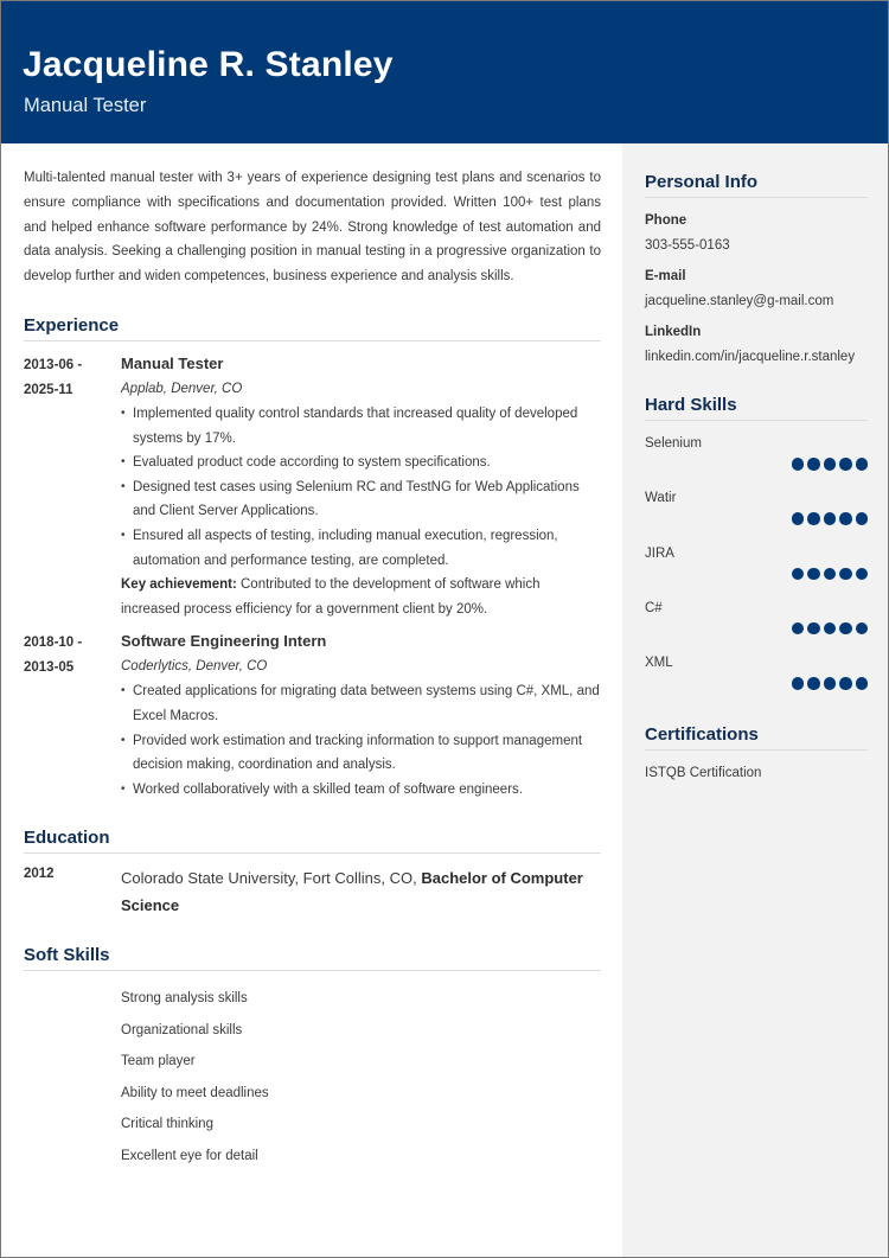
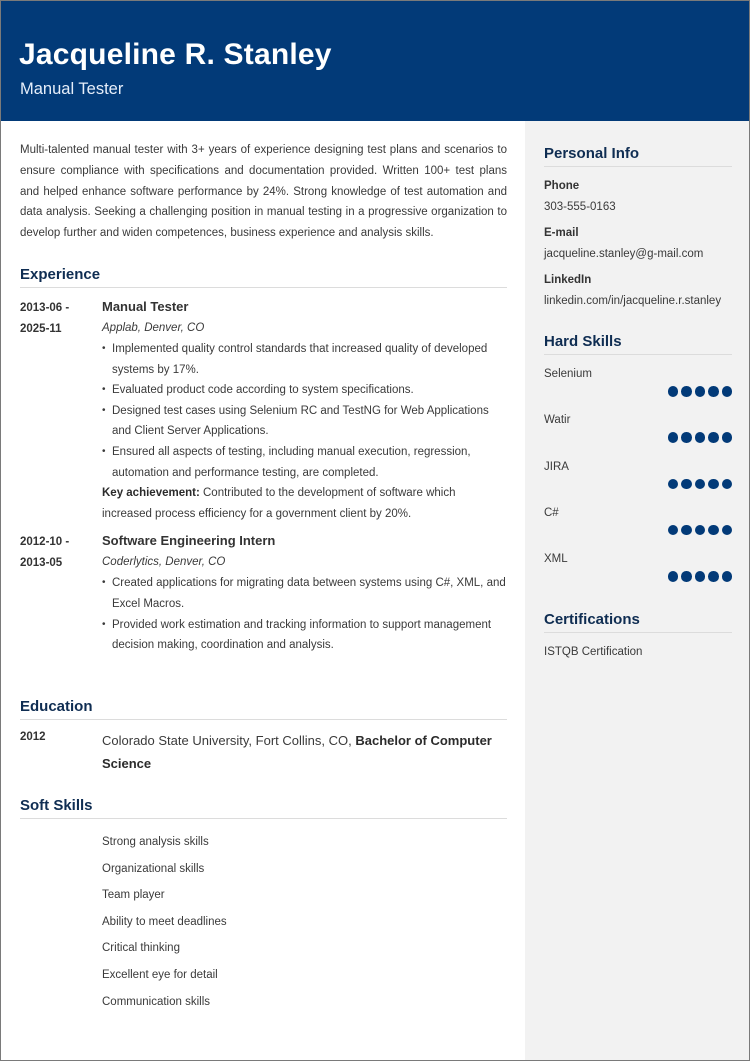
  Jacqueline R. Stanley
  Manual Tester
  Multi-talented manual tester with 3+ years of experience designing test plans and scenarios to ensure compliance with specifications and documentation provided. Written 100+ test plans and helped enhance software performance by 24%. Strong knowledge of test automation and data analysis. Seeking a challenging position in manual testing in a progressive organization to develop further and widen competences, business experience and analysis skills.
  Experience
  2013-06 -
  2025-11
  Manual Tester
  Applab, Denver, CO
  Implemented quality control standards that increased quality of developed systems by 17%.
  Evaluated product code according to system specifications.
  Designed test cases using Selenium RC and TestNG for Web Applications and Client Server Applications.
  Ensured all aspects of testing, including manual execution, regression, automation and performance testing, are completed.
  Key achievement: Contributed to the development of software which increased process efficiency for a government client by 20%.
- 2018-10 -
+ 2012-10 -
  2013-05
  Software Engineering Intern
  Coderlytics, Denver, CO
  Created applications for migrating data between systems using C#, XML, and Excel Macros.
  Provided work estimation and tracking information to support management decision making, coordination and analysis.
- Worked collaboratively with a skilled team of software engineers.
  Education
  2012
  Colorado State University, Fort Collins, CO, Bachelor of Computer Science
  Soft Skills
  Strong analysis skills
  Organizational skills
  Team player
  Ability to meet deadlines
  Critical thinking
  Excellent eye for detail
+ Communication skills
  Personal Info
  Phone
  303-555-0163
  E-mail
  jacqueline.stanley@g-mail.com
  LinkedIn
  linkedin.com/in/jacqueline.r.stanley
  Hard Skills
  Selenium
  Watir
  JIRA
  C#
  XML
  Certifications
  ISTQB Certification
